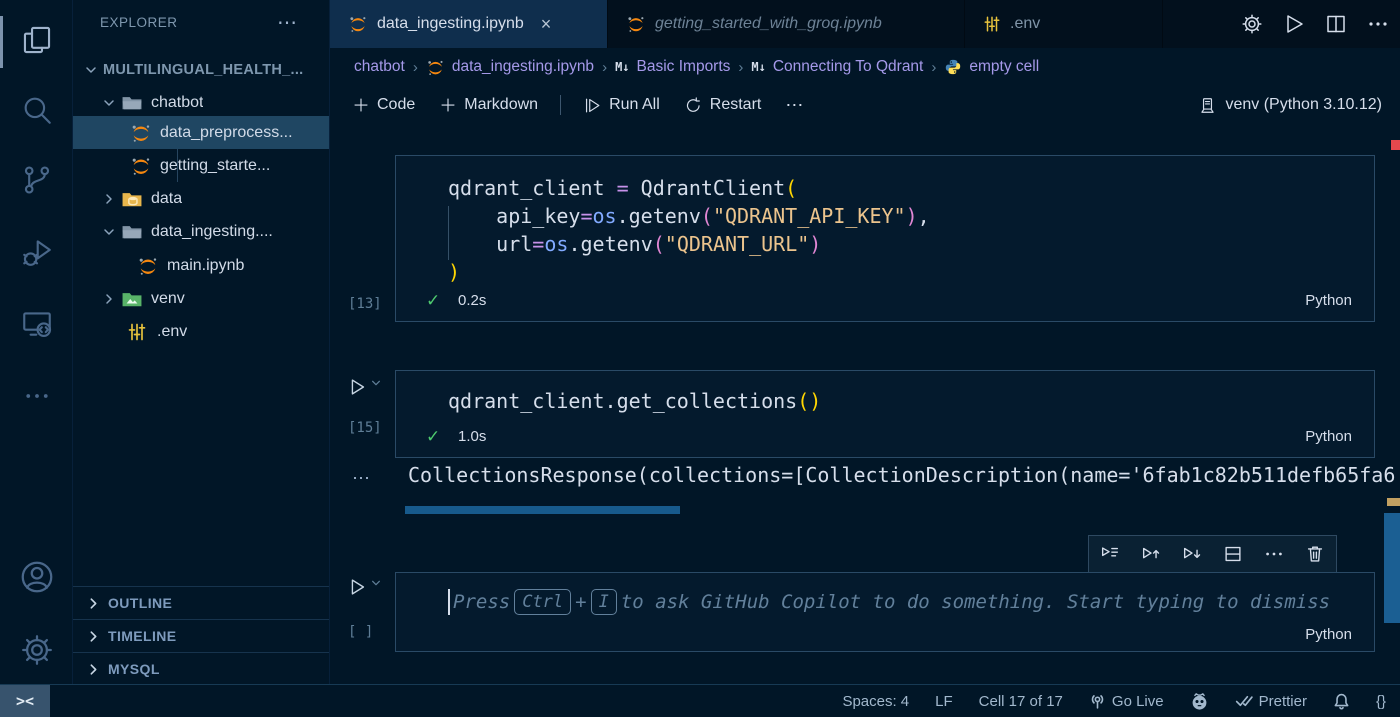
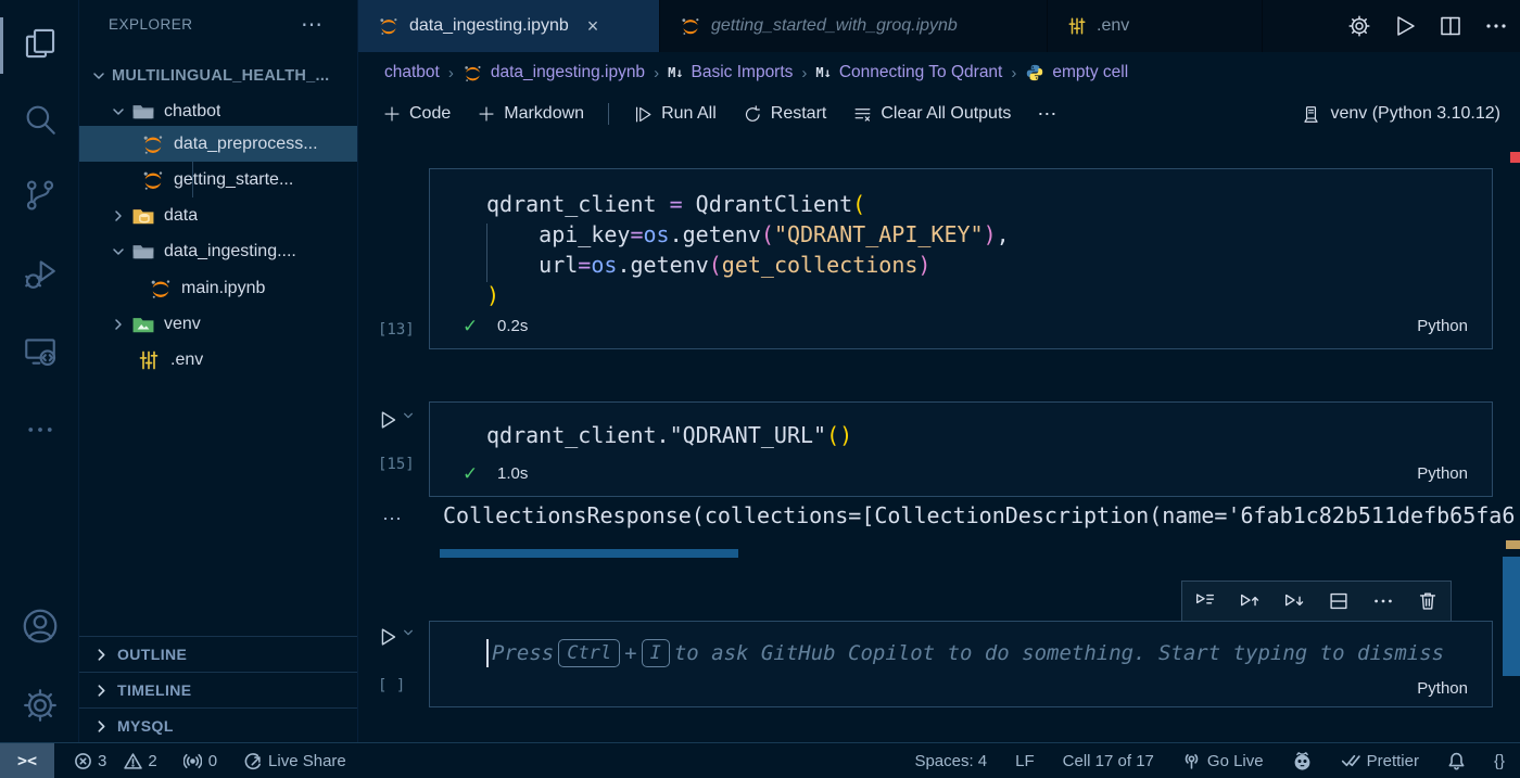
  EXPLORER
  ⋯
  MULTILINGUAL_HEALTH_...
  chatbot
  data_preprocess...
  getting_starte...
  data
  data_ingesting....
  main.ipynb
  venv
  .env
  OUTLINE
  TIMELINE
  MYSQL
  data_ingesting.ipynb
  ×
  getting_started_with_groq.ipynb
  .env
  chatbot
  ›
  data_ingesting.ipynb
  ›
  M↓
  Basic Imports
  ›
  M↓
  Connecting To Qdrant
  ›
  empty cell
  Code
  Markdown
  Run All
  Restart
+ Clear All Outputs
  ⋯
  venv (Python 3.10.12)
  qdrant_client = QdrantClient(
  api_key=os.getenv("QDRANT_API_KEY"),
- url=os.getenv("QDRANT_URL")
+ url=os.getenv(get_collections)
  )
  ✓
  0.2s
  Python
  [13]
- qdrant_client.get_collections()
+ qdrant_client."QDRANT_URL"()
  ✓
  1.0s
  Python
  [15]
  ⋯
  CollectionsResponse(collections=[CollectionDescription(name='6fab1c82b511defb65fa6
  Press
  Ctrl
  +
  I
  to ask GitHub Copilot to do something. Start typing to dismiss
  Python
  [ ]
  ><
+ 3
+ 2
+ 0
+ Live Share
  Spaces: 4
  LF
  Cell 17 of 17
  Go Live
  Prettier
  {}
